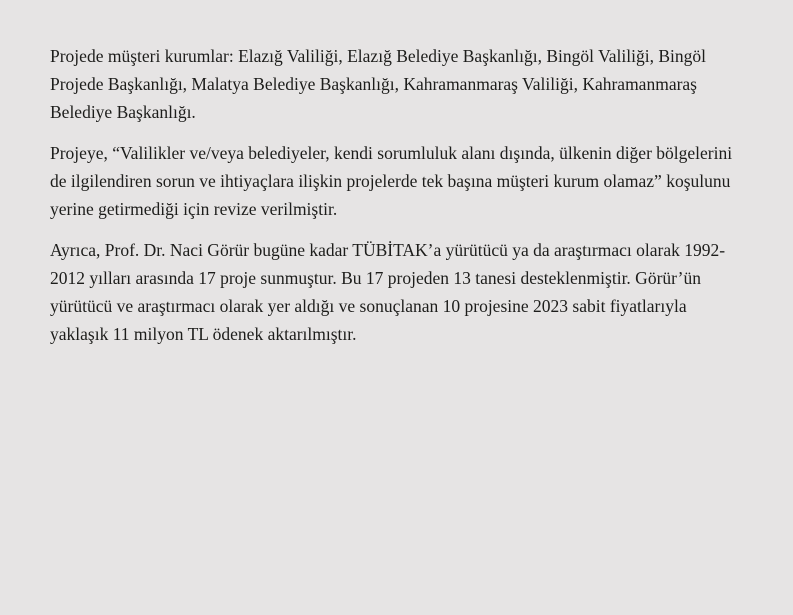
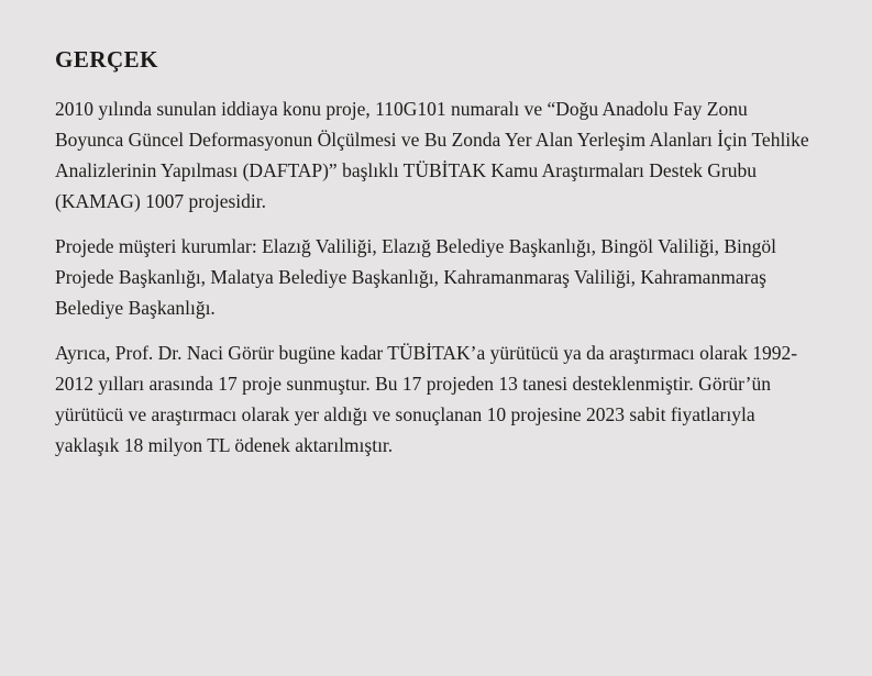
+ GERÇEK
+ 2010 yılında sunulan iddiaya konu proje, 110G101 numaralı ve “Doğu Anadolu Fay Zonu Boyunca Güncel Deformasyonun Ölçülmesi ve Bu Zonda Yer Alan Yerleşim Alanları İçin Tehlike Analizlerinin Yapılması (DAFTAP)” başlıklı TÜBİTAK Kamu Araştırmaları Destek Grubu (KAMAG) 1007 projesidir.
  Projede müşteri kurumlar: Elazığ Valiliği, Elazığ Belediye Başkanlığı, Bingöl Valiliği, Bingöl Projede Başkanlığı, Malatya Belediye Başkanlığı, Kahramanmaraş Valiliği, Kahramanmaraş Belediye Başkanlığı.
- Projeye, “Valilikler ve/veya belediyeler, kendi sorumluluk alanı dışında, ülkenin diğer bölgelerini de ilgilendiren sorun ve ihtiyaçlara ilişkin projelerde tek başına müşteri kurum olamaz” koşulunu yerine getirmediği için revize verilmiştir.
- Ayrıca, Prof. Dr. Naci Görür bugüne kadar TÜBİTAK’a yürütücü ya da araştırmacı olarak 1992-2012 yılları arasında 17 proje sunmuştur. Bu 17 projeden 13 tanesi desteklenmiştir. Görür’ün yürütücü ve araştırmacı olarak yer aldığı ve sonuçlanan 10 projesine 2023 sabit fiyatlarıyla yaklaşık 11 milyon TL ödenek aktarılmıştır.
+ Ayrıca, Prof. Dr. Naci Görür bugüne kadar TÜBİTAK’a yürütücü ya da araştırmacı olarak 1992-2012 yılları arasında 17 proje sunmuştur. Bu 17 projeden 13 tanesi desteklenmiştir. Görür’ün yürütücü ve araştırmacı olarak yer aldığı ve sonuçlanan 10 projesine 2023 sabit fiyatlarıyla yaklaşık 18 milyon TL ödenek aktarılmıştır.
